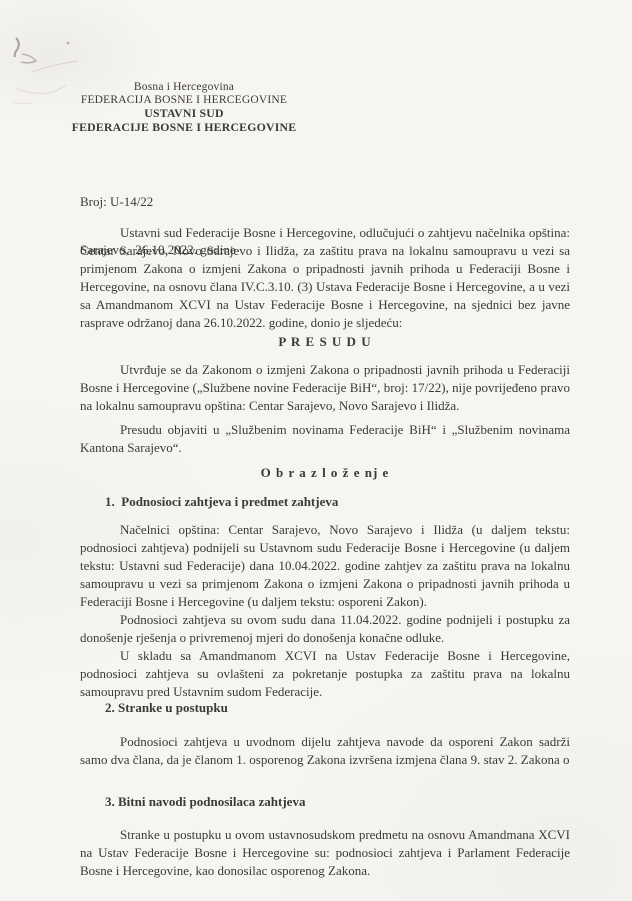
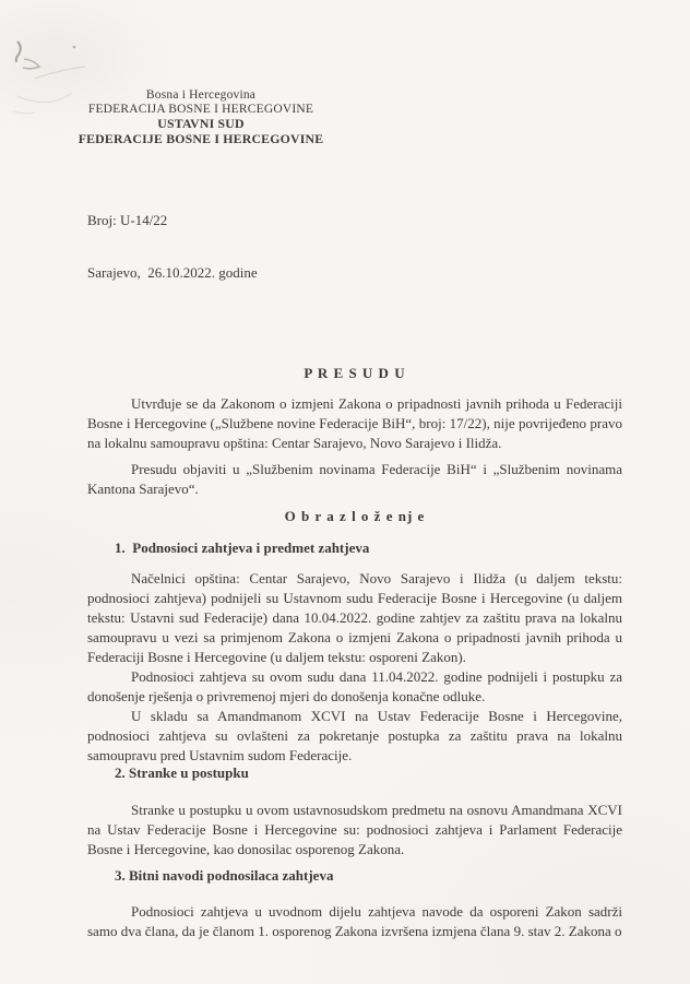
  Bosna i Hercegovina
  FEDERACIJA BOSNE I HERCEGOVINE
  USTAVNI SUD
  FEDERACIJE BOSNE I HERCEGOVINE
  Broj: U-14/22
  Sarajevo, 26.10.2022. godine
- Ustavni sud Federacije Bosne i Hercegovine, odlučujući o zahtjevu načelnika opština: Centar Sarajevo, Novo Sarajevo i Ilidža, za zaštitu prava na lokalnu samoupravu u vezi sa primjenom Zakona o izmjeni Zakona o pripadnosti javnih prihoda u Federaciji Bosne i Hercegovine, na osnovu člana IV.C.3.10. (3) Ustava Federacije Bosne i Hercegovine, a u vezi sa Amandmanom XCVI na Ustav Federacije Bosne i Hercegovine, na sjednici bez javne rasprave održanoj dana 26.10.2022. godine, donio je sljedeću:
  P R E S U D U
  Utvrđuje se da Zakonom o izmjeni Zakona o pripadnosti javnih prihoda u Federaciji Bosne i Hercegovine („Službene novine Federacije BiH“, broj: 17/22), nije povrijeđeno pravo na lokalnu samoupravu opština: Centar Sarajevo, Novo Sarajevo i Ilidža.
  Presudu objaviti u „Službenim novinama Federacije BiH“ i „Službenim novinama Kantona Sarajevo“.
  O b r a z l o ž e nj e
  1. Podnosioci zahtjeva i predmet zahtjeva
  Načelnici opština: Centar Sarajevo, Novo Sarajevo i Ilidža (u daljem tekstu: podnosioci zahtjeva) podnijeli su Ustavnom sudu Federacije Bosne i Hercegovine (u daljem tekstu: Ustavni sud Federacije) dana 10.04.2022. godine zahtjev za zaštitu prava na lokalnu samoupravu u vezi sa primjenom Zakona o izmjeni Zakona o pripadnosti javnih prihoda u Federaciji Bosne i Hercegovine (u daljem tekstu: osporeni Zakon).
  Podnosioci zahtjeva su ovom sudu dana 11.04.2022. godine podnijeli i postupku za donošenje rješenja o privremenoj mjeri do donošenja konačne odluke.
  U skladu sa Amandmanom XCVI na Ustav Federacije Bosne i Hercegovine, podnosioci zahtjeva su ovlašteni za pokretanje postupka za zaštitu prava na lokalnu samoupravu pred Ustavnim sudom Federacije.
  2. Stranke u postupku
- Podnosioci zahtjeva u uvodnom dijelu zahtjeva navode da osporeni Zakon sadrži samo dva člana, da je članom 1. osporenog Zakona izvršena izmjena člana 9. stav 2. Zakona o
+ Stranke u postupku u ovom ustavnosudskom predmetu na osnovu Amandmana XCVI na Ustav Federacije Bosne i Hercegovine su: podnosioci zahtjeva i Parlament Federacije Bosne i Hercegovine, kao donosilac osporenog Zakona.
  3. Bitni navodi podnosilaca zahtjeva
- Stranke u postupku u ovom ustavnosudskom predmetu na osnovu Amandmana XCVI na Ustav Federacije Bosne i Hercegovine su: podnosioci zahtjeva i Parlament Federacije Bosne i Hercegovine, kao donosilac osporenog Zakona.
+ Podnosioci zahtjeva u uvodnom dijelu zahtjeva navode da osporeni Zakon sadrži samo dva člana, da je članom 1. osporenog Zakona izvršena izmjena člana 9. stav 2. Zakona o
